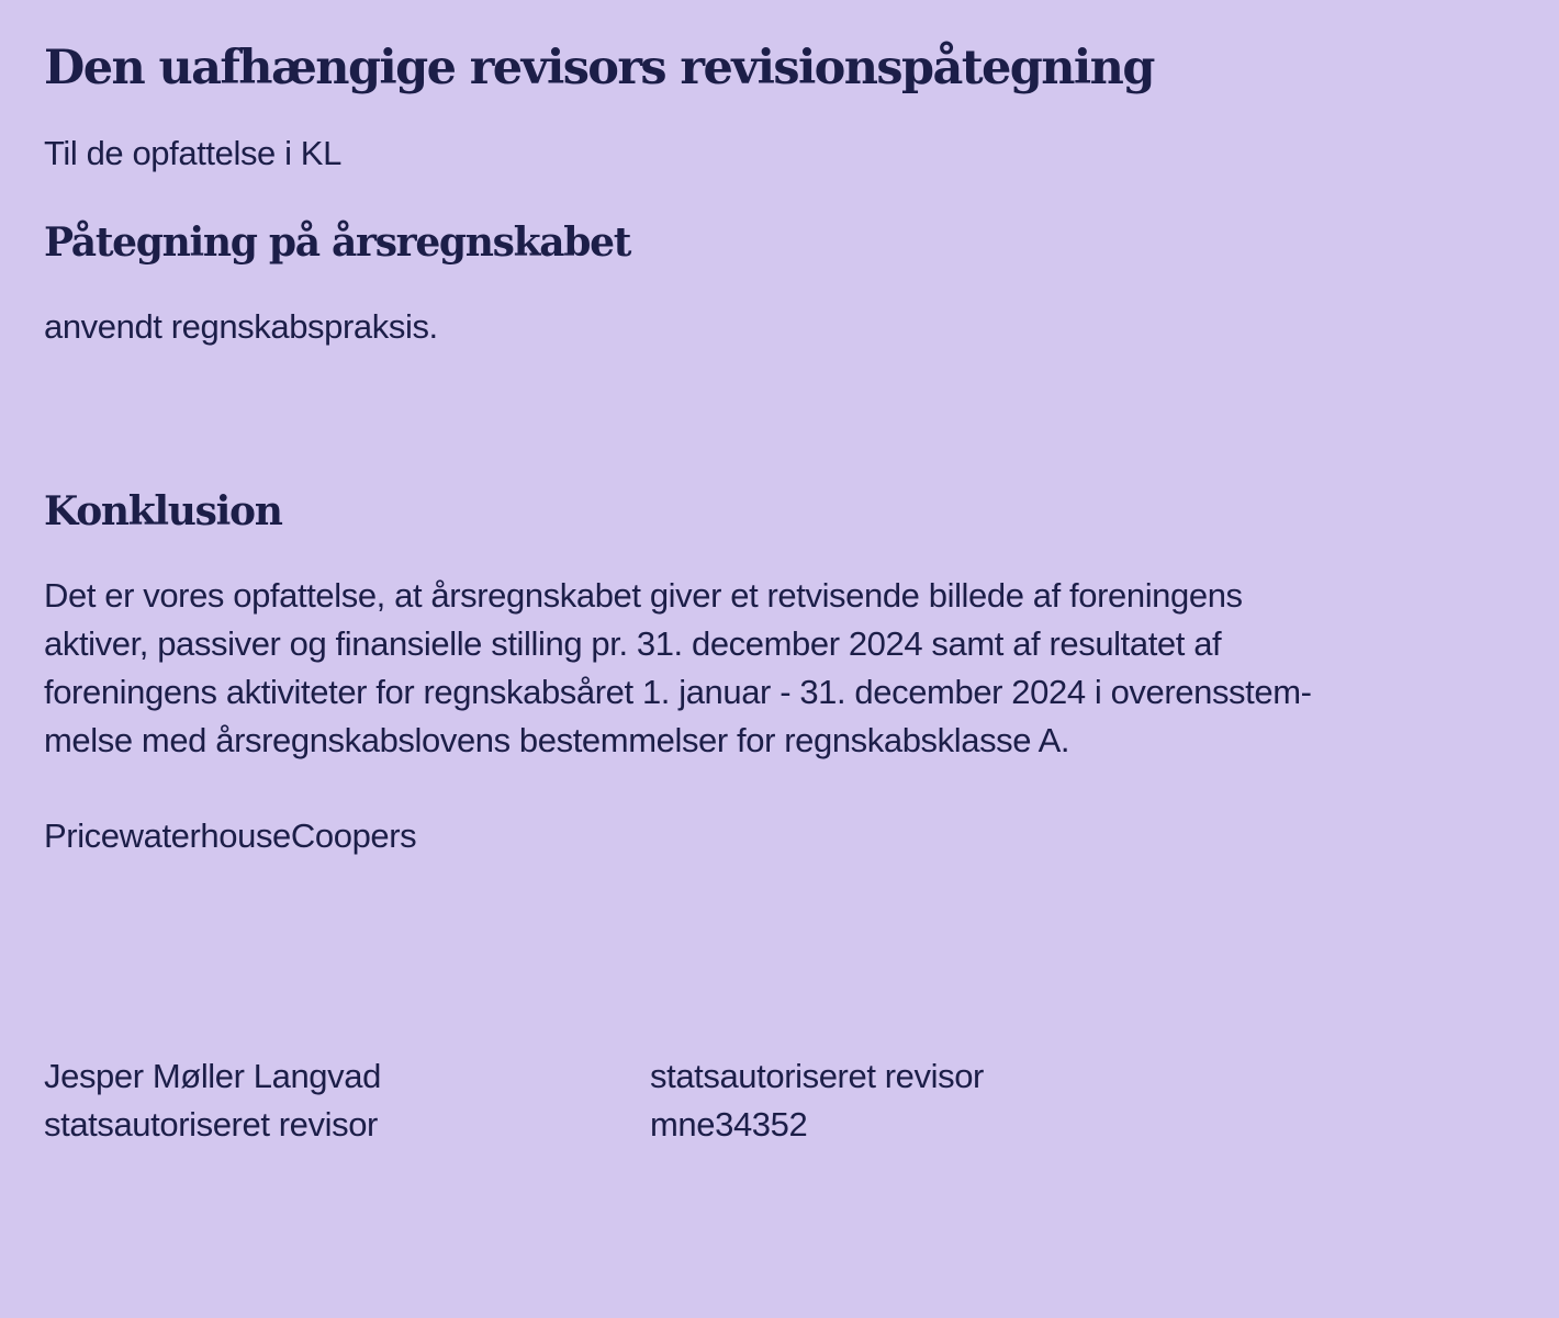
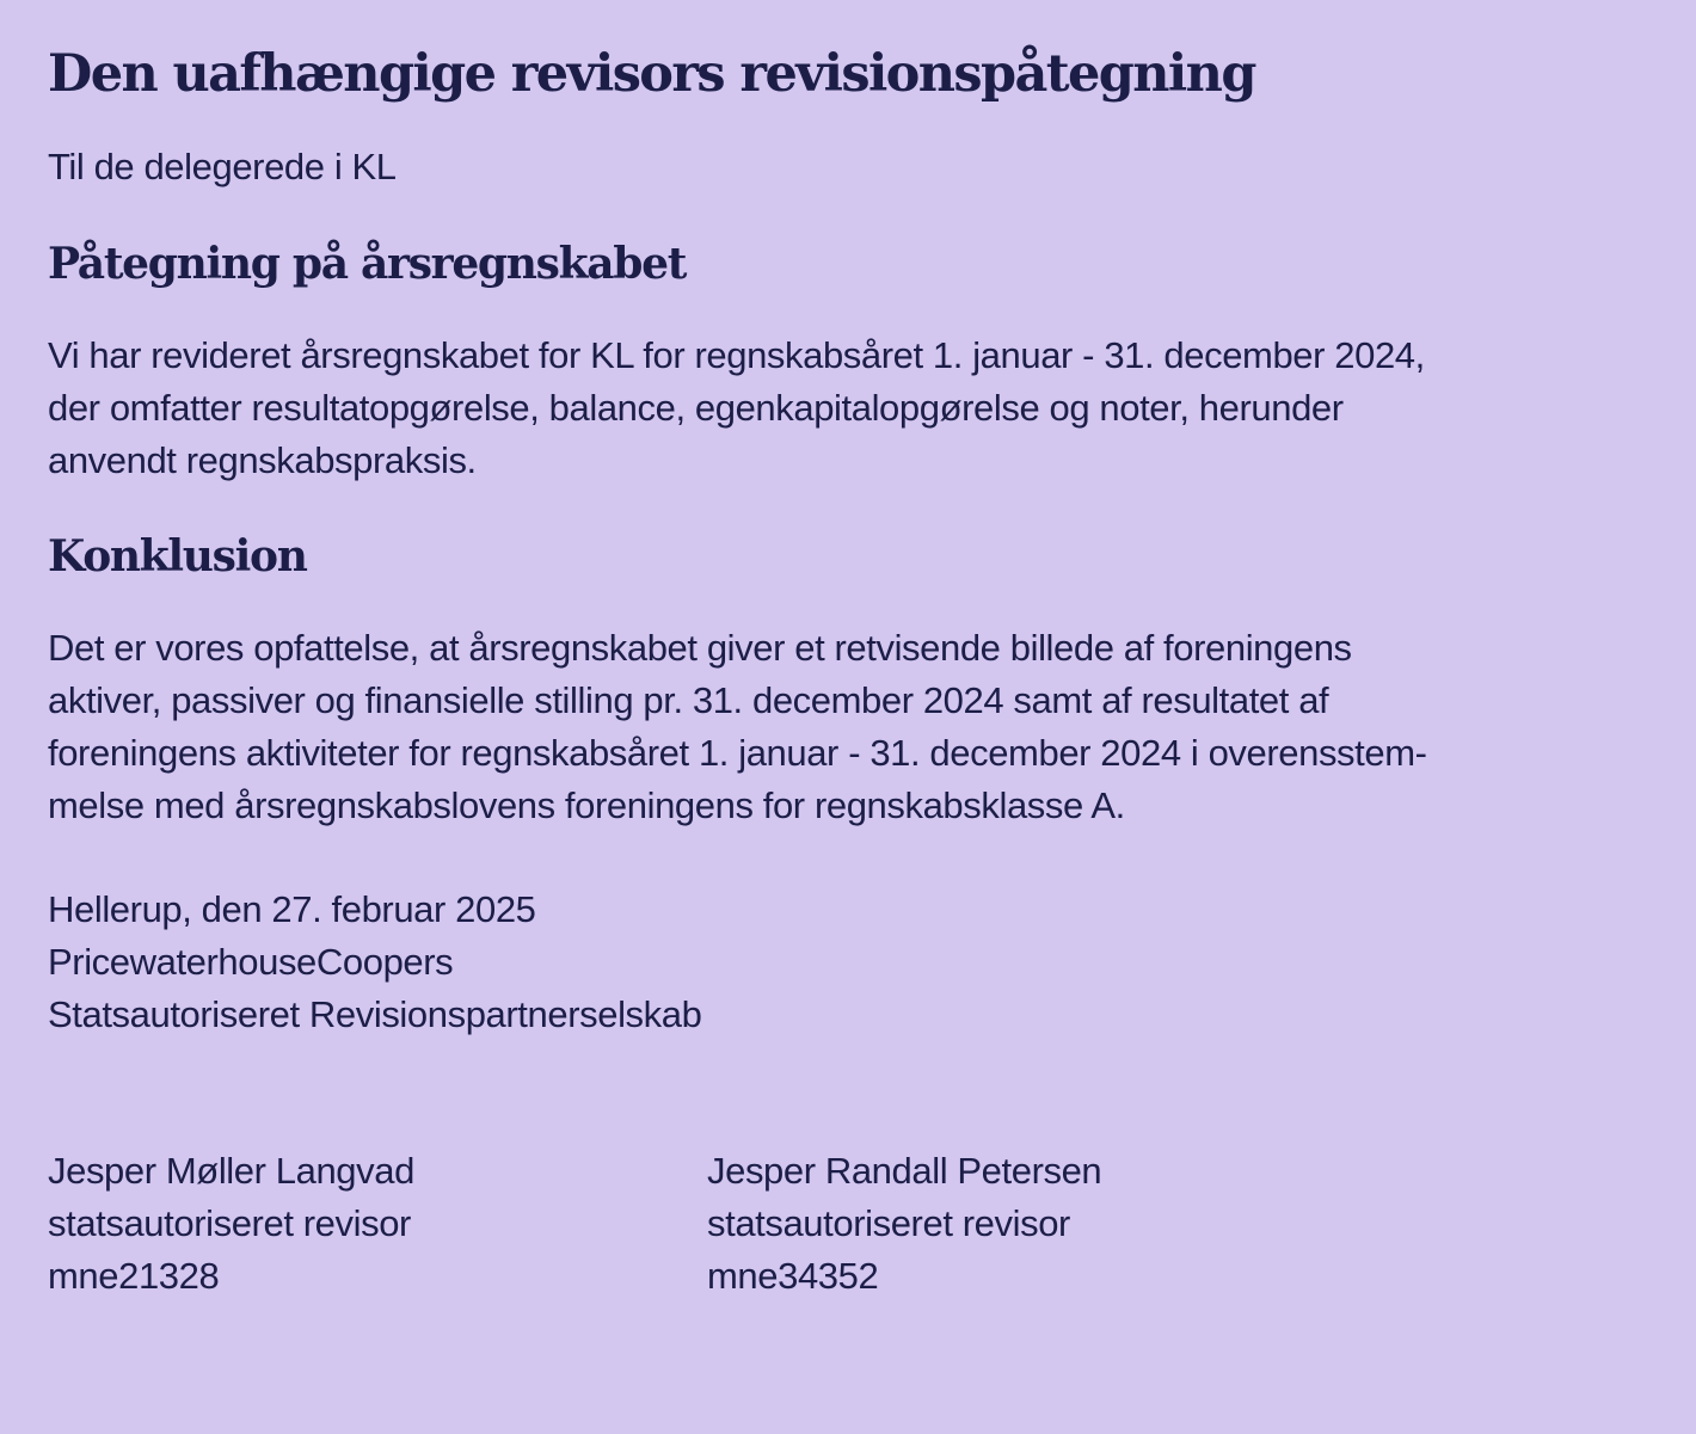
  Den uafhængige revisors revisionspåtegning
- Til de opfattelse i KL
+ Til de delegerede i KL
  Påtegning på årsregnskabet
+ Vi har revideret årsregnskabet for KL for regnskabsåret 1. januar - 31. december 2024,
+ der omfatter resultatopgørelse, balance, egenkapitalopgørelse og noter, herunder
  anvendt regnskabspraksis.
  Konklusion
  Det er vores opfattelse, at årsregnskabet giver et retvisende billede af foreningens
  aktiver, passiver og finansielle stilling pr. 31. december 2024 samt af resultatet af
  foreningens aktiviteter for regnskabsåret 1. januar - 31. december 2024 i overensstem-
- melse med årsregnskabslovens bestemmelser for regnskabsklasse A.
+ melse med årsregnskabslovens foreningens for regnskabsklasse A.
+ Hellerup, den 27. februar 2025
  PricewaterhouseCoopers
+ Statsautoriseret Revisionspartnerselskab
  Jesper Møller Langvad
  statsautoriseret revisor
+ mne21328
+ Jesper Randall Petersen
  statsautoriseret revisor
  mne34352
